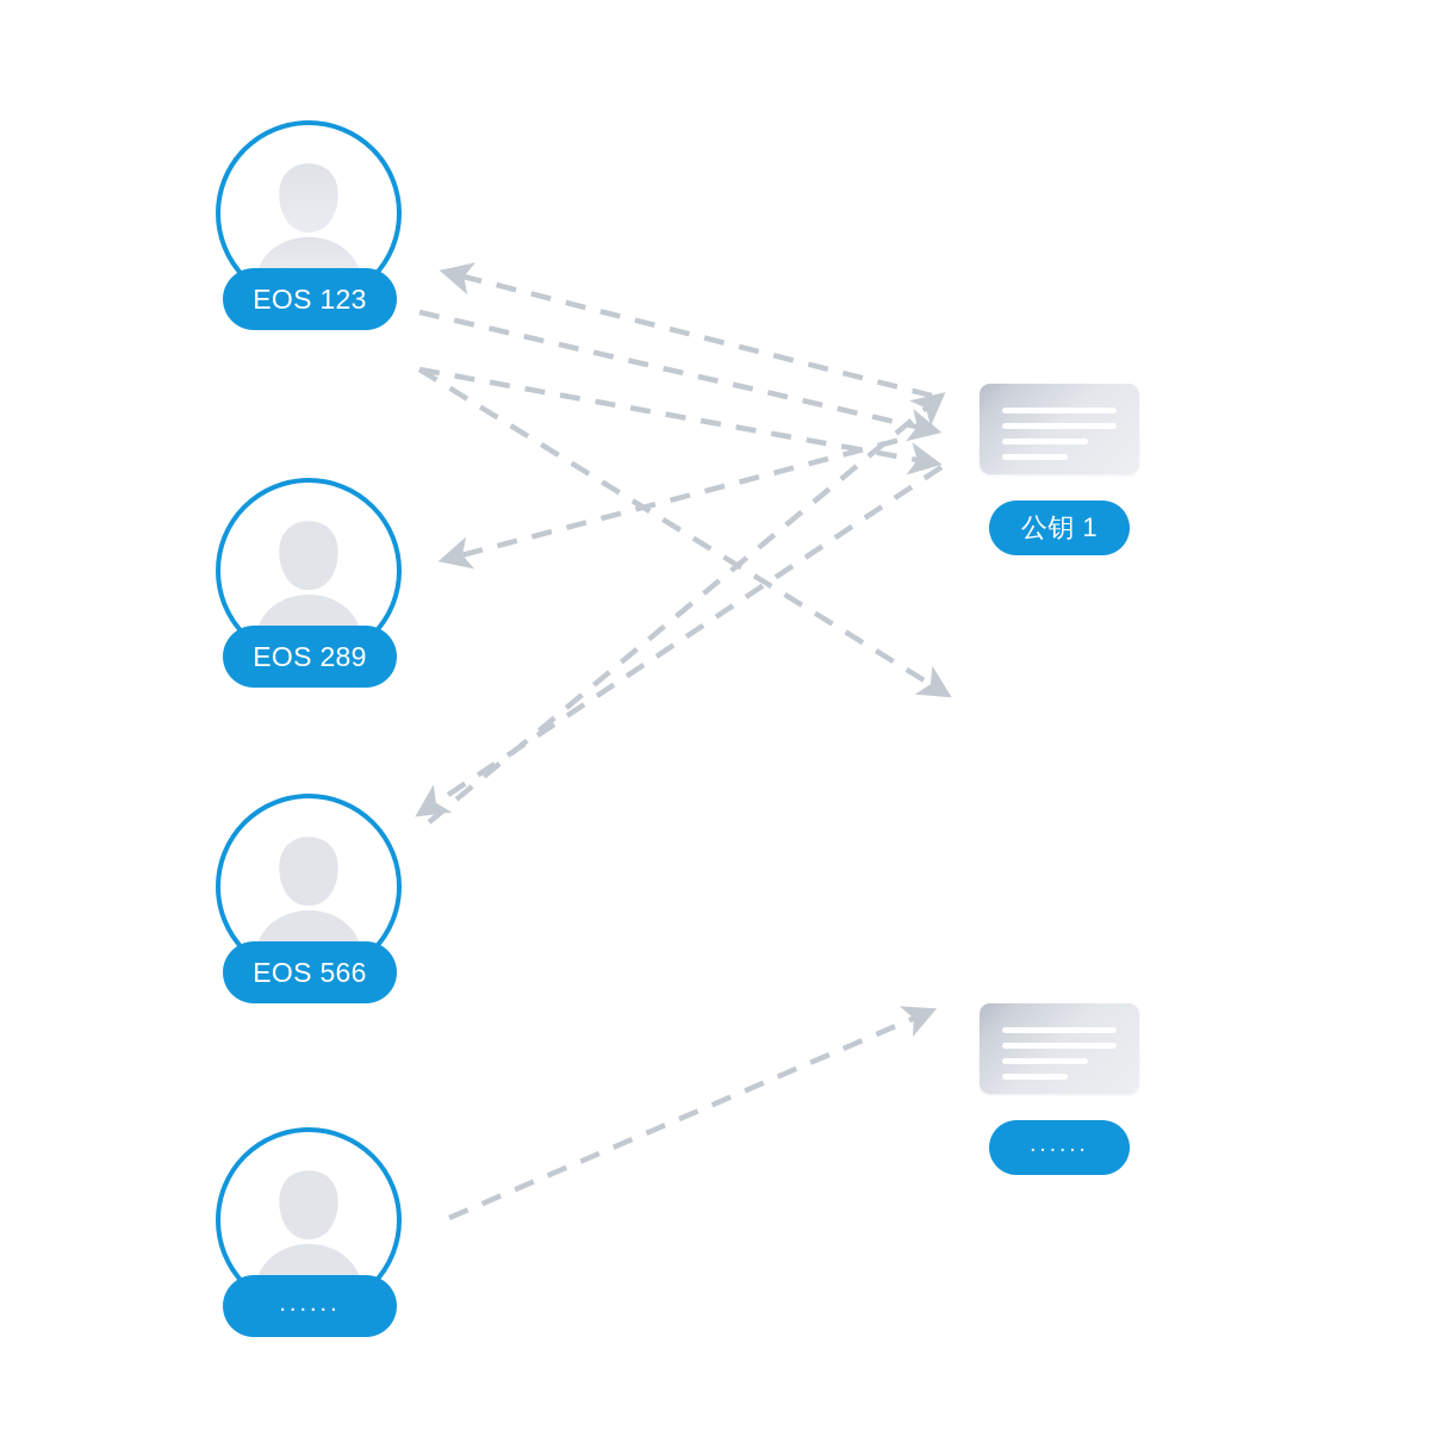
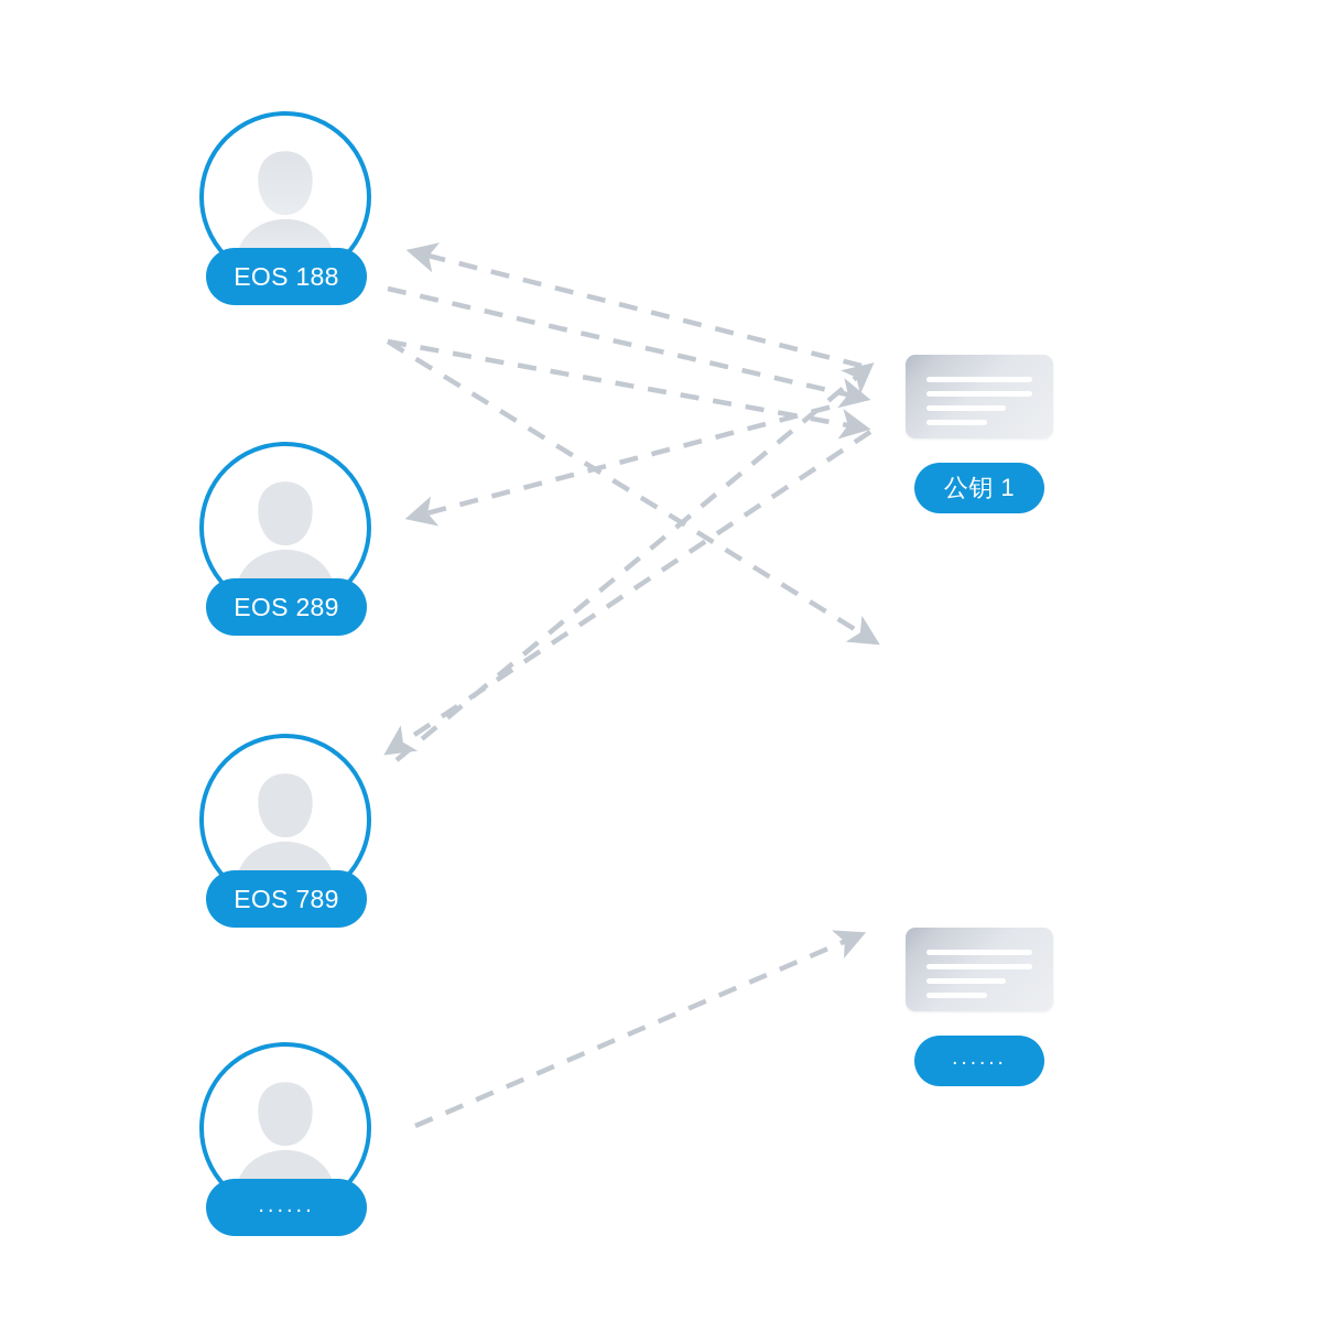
- EOS 123
+ EOS 188
  EOS 289
- EOS 566
+ EOS 789
  ......
  公钥 1
  ......
